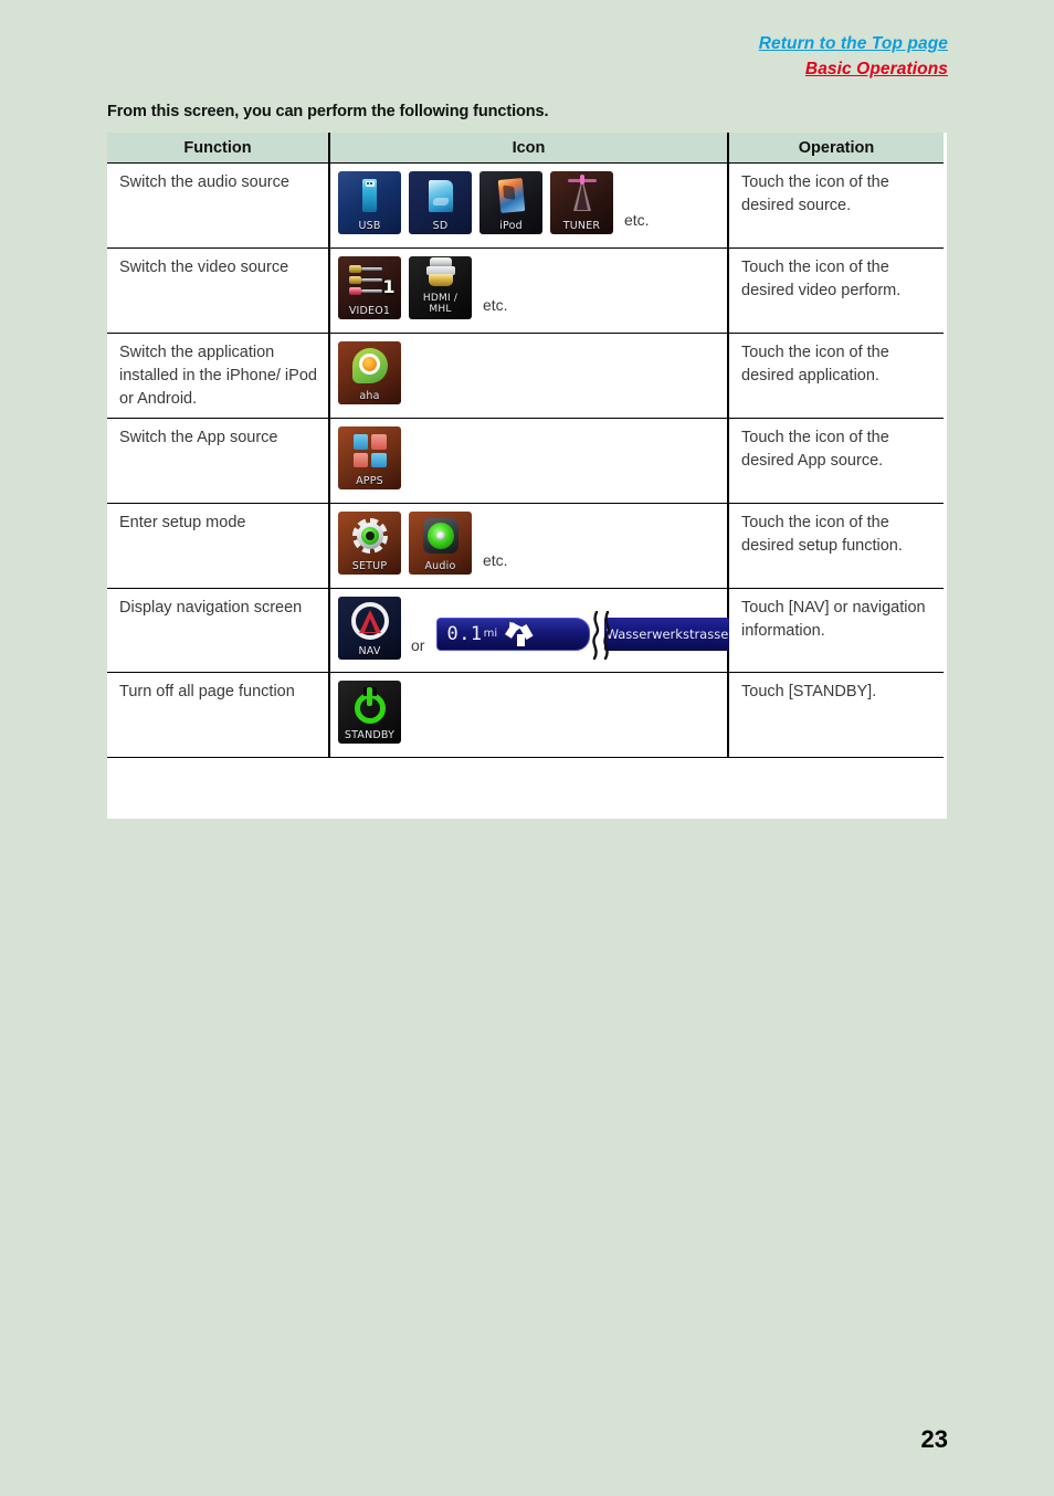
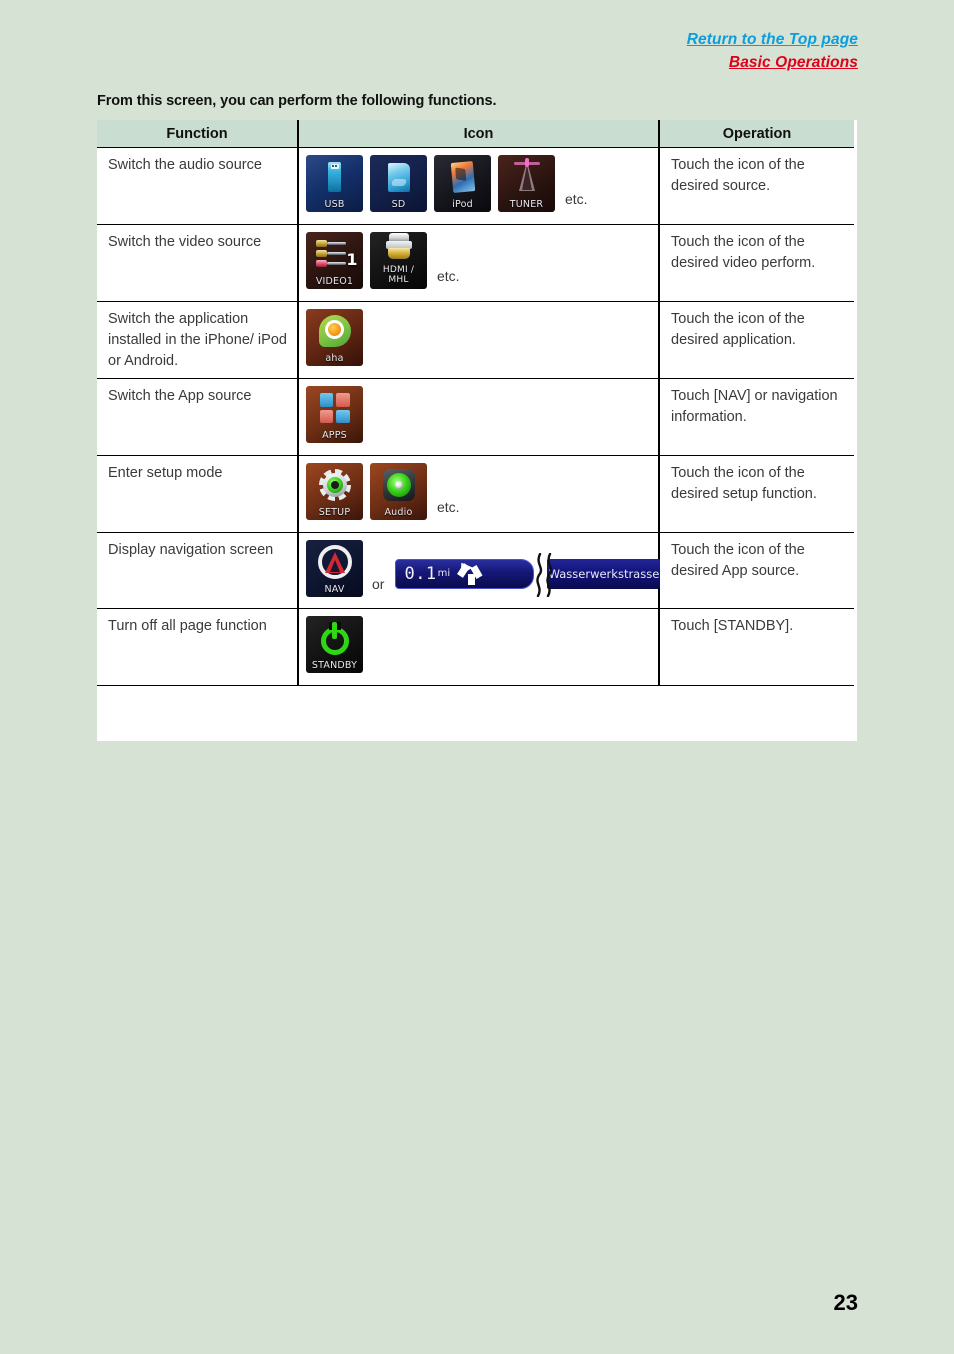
  Return to the Top page
  Basic Operations
  From this screen, you can perform the following functions.
  Function	Icon	Operation
  Switch the audio source	USB SD iPod TUNER etc.	Touch the icon of the desired source.
  Switch the video source	1 VIDEO1 HDMI / MHL etc.	Touch the icon of the desired video perform.
  Switch the application installed in the iPhone/ iPod or Android.	aha	Touch the icon of the desired application.
- Switch the App source	APPS	Touch the icon of the desired App source.
+ Switch the App source	APPS	Touch [NAV] or navigation information.
  Enter setup mode	SETUP Audio etc.	Touch the icon of the desired setup function.
- Display navigation screen	NAV or 0.1 mi Wasserwerkstrasse	Touch [NAV] or navigation information.
+ Display navigation screen	NAV or 0.1 mi Wasserwerkstrasse	Touch the icon of the desired App source.
  Turn off all page function	STANDBY	Touch [STANDBY].
  23
